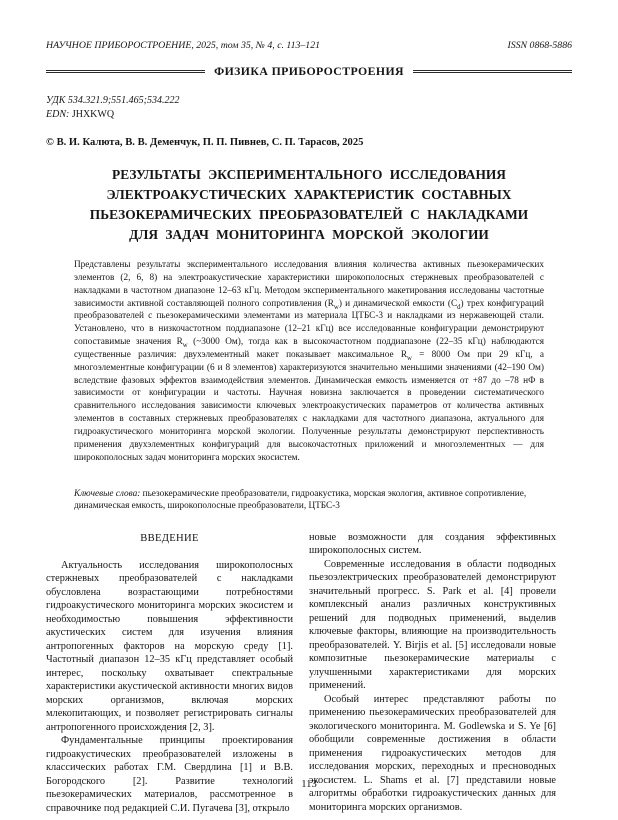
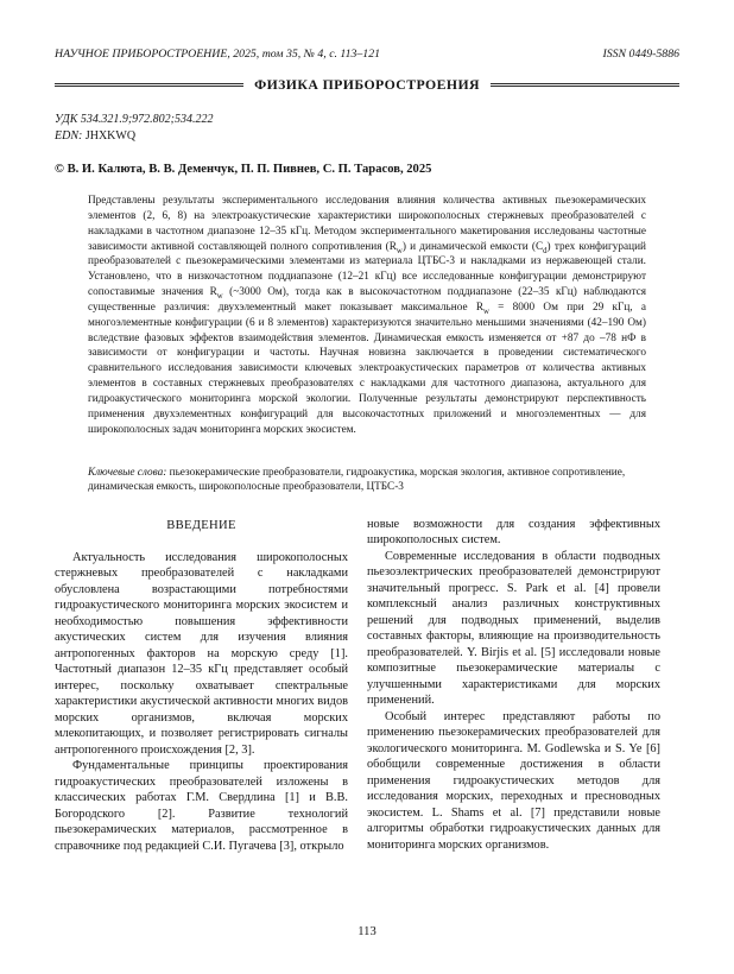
  НАУЧНОЕ ПРИБОРОСТРОЕНИЕ, 2025, том 35, № 4, с. 113–121
- ISSN 0868-5886
+ ISSN 0449-5886
  ФИЗИКА ПРИБОРОСТРОЕНИЯ
- УДК 534.321.9;551.465;534.222
+ УДК 534.321.9;972.802;534.222
  EDN: JHXKWQ
  © В. И. Калюта, В. В. Деменчук, П. П. Пивнев, С. П. Тарасов, 2025
- РЕЗУЛЬТАТЫ ЭКСПЕРИМЕНТАЛЬНОГО ИССЛЕДОВАНИЯ
- ЭЛЕКТРОАКУСТИЧЕСКИХ ХАРАКТЕРИСТИК СОСТАВНЫХ
- ПЬЕЗОКЕРАМИЧЕСКИХ ПРЕОБРАЗОВАТЕЛЕЙ С НАКЛАДКАМИ
- ДЛЯ ЗАДАЧ МОНИТОРИНГА МОРСКОЙ ЭКОЛОГИИ
- Представлены результаты экспериментального исследования влияния количества активных пьезокерамических элементов (2, 6, 8) на электроакустические характеристики широкополосных стержневых преобразователей с накладками в частотном диапазоне 12–63 кГц. Методом экспериментального макетирования исследованы частотные зависимости активной составляющей полного сопротивления (R ) и динамической емкости (C ) трех конфигураций преобразователей с пьезокерамическими элементами из материала ЦТБС-3 и накладками из нержавеющей стали. Установлено, что в низкочастотном поддиапазоне (12–21 кГц) все исследованные конфигурации демонстрируют сопоставимые значения R (~3000 Ом), тогда как в высокочастотном поддиапазоне (22–35 кГц) наблюдаются существенные различия: двухэлементный макет показывает максимальное R = 8000 Ом при 29 кГц, а многоэлементные конфигурации (6 и 8 элементов) характеризуются значительно меньшими значениями (42–190 Ом) вследствие фазовых эффектов взаимодействия элементов. Динамическая емкость изменяется от +87 до –78 нФ в зависимости от конфигурации и частоты. Научная новизна заключается в проведении систематического сравнительного исследования зависимости ключевых электроакустических параметров от количества активных элементов в составных стержневых преобразователях с накладками для частотного диапазона, актуального для гидроакустического мониторинга морской экологии. Полученные результаты демонстрируют перспективность применения двухэлементных конфигураций для высокочастотных приложений и многоэлементных — для широкополосных задач мониторинга морских экосистем.
+ Представлены результаты экспериментального исследования влияния количества активных пьезокерамических элементов (2, 6, 8) на электроакустические характеристики широкополосных стержневых преобразователей с накладками в частотном диапазоне 12–35 кГц. Методом экспериментального макетирования исследованы частотные зависимости активной составляющей полного сопротивления (R ) и динамической емкости (C ) трех конфигураций преобразователей с пьезокерамическими элементами из материала ЦТБС-3 и накладками из нержавеющей стали. Установлено, что в низкочастотном поддиапазоне (12–21 кГц) все исследованные конфигурации демонстрируют сопоставимые значения R (~3000 Ом), тогда как в высокочастотном поддиапазоне (22–35 кГц) наблюдаются существенные различия: двухэлементный макет показывает максимальное R = 8000 Ом при 29 кГц, а многоэлементные конфигурации (6 и 8 элементов) характеризуются значительно меньшими значениями (42–190 Ом) вследствие фазовых эффектов взаимодействия элементов. Динамическая емкость изменяется от +87 до –78 нФ в зависимости от конфигурации и частоты. Научная новизна заключается в проведении систематического сравнительного исследования зависимости ключевых электроакустических параметров от количества активных элементов в составных стержневых преобразователях с накладками для частотного диапазона, актуального для гидроакустического мониторинга морской экологии. Полученные результаты демонстрируют перспективность применения двухэлементных конфигураций для высокочастотных приложений и многоэлементных — для широкополосных задач мониторинга морских экосистем.
  Ключевые слова: пьезокерамические преобразователи, гидроакустика, морская экология, активное сопротивление, динамическая емкость, широкополосные преобразователи, ЦТБС-3
  ВВЕДЕНИЕ
  Актуальность исследования широкополосных стержневых преобразователей с накладками обусловлена возрастающими потребностями гидроакустического мониторинга морских экосистем и необходимостью повышения эффективности акустических систем для изучения влияния антропогенных факторов на морскую среду [1]. Частотный диапазон 12–35 кГц представляет особый интерес, поскольку охватывает спектральные характеристики акустической активности многих видов морских организмов, включая морских млекопитающих, и позволяет регистрировать сигналы антропогенного происхождения [2, 3].
  Фундаментальные принципы проектирования гидроакустических преобразователей изложены в классических работах Г.М. Свердлина [1] и В.В. Богородского [2]. Развитие технологий пьезокерамических материалов, рассмотренное в справочнике под редакцией С.И. Пугачева [3], открыло
  новые возможности для создания эффективных широкополосных систем.
- Современные исследования в области подводных пьезоэлектрических преобразователей демонстрируют значительный прогресс. S. Park et al. [4] провели комплексный анализ различных конструктивных решений для подводных применений, выделив ключевые факторы, влияющие на производительность преобразователей. Y. Birjis et al. [5] исследовали новые композитные пьезокерамические материалы с улучшенными характеристиками для морских применений.
+ Современные исследования в области подводных пьезоэлектрических преобразователей демонстрируют значительный прогресс. S. Park et al. [4] провели комплексный анализ различных конструктивных решений для подводных применений, выделив составных факторы, влияющие на производительность преобразователей. Y. Birjis et al. [5] исследовали новые композитные пьезокерамические материалы с улучшенными характеристиками для морских применений.
  Особый интерес представляют работы по применению пьезокерамических преобразователей для экологического мониторинга. M. Godlewska и S. Ye [6] обобщили современные достижения в области применения гидроакустических методов для исследования морских, переходных и пресноводных экосистем. L. Shams et al. [7] представили новые алгоритмы обработки гидроакустических данных для мониторинга морских организмов.
  113
